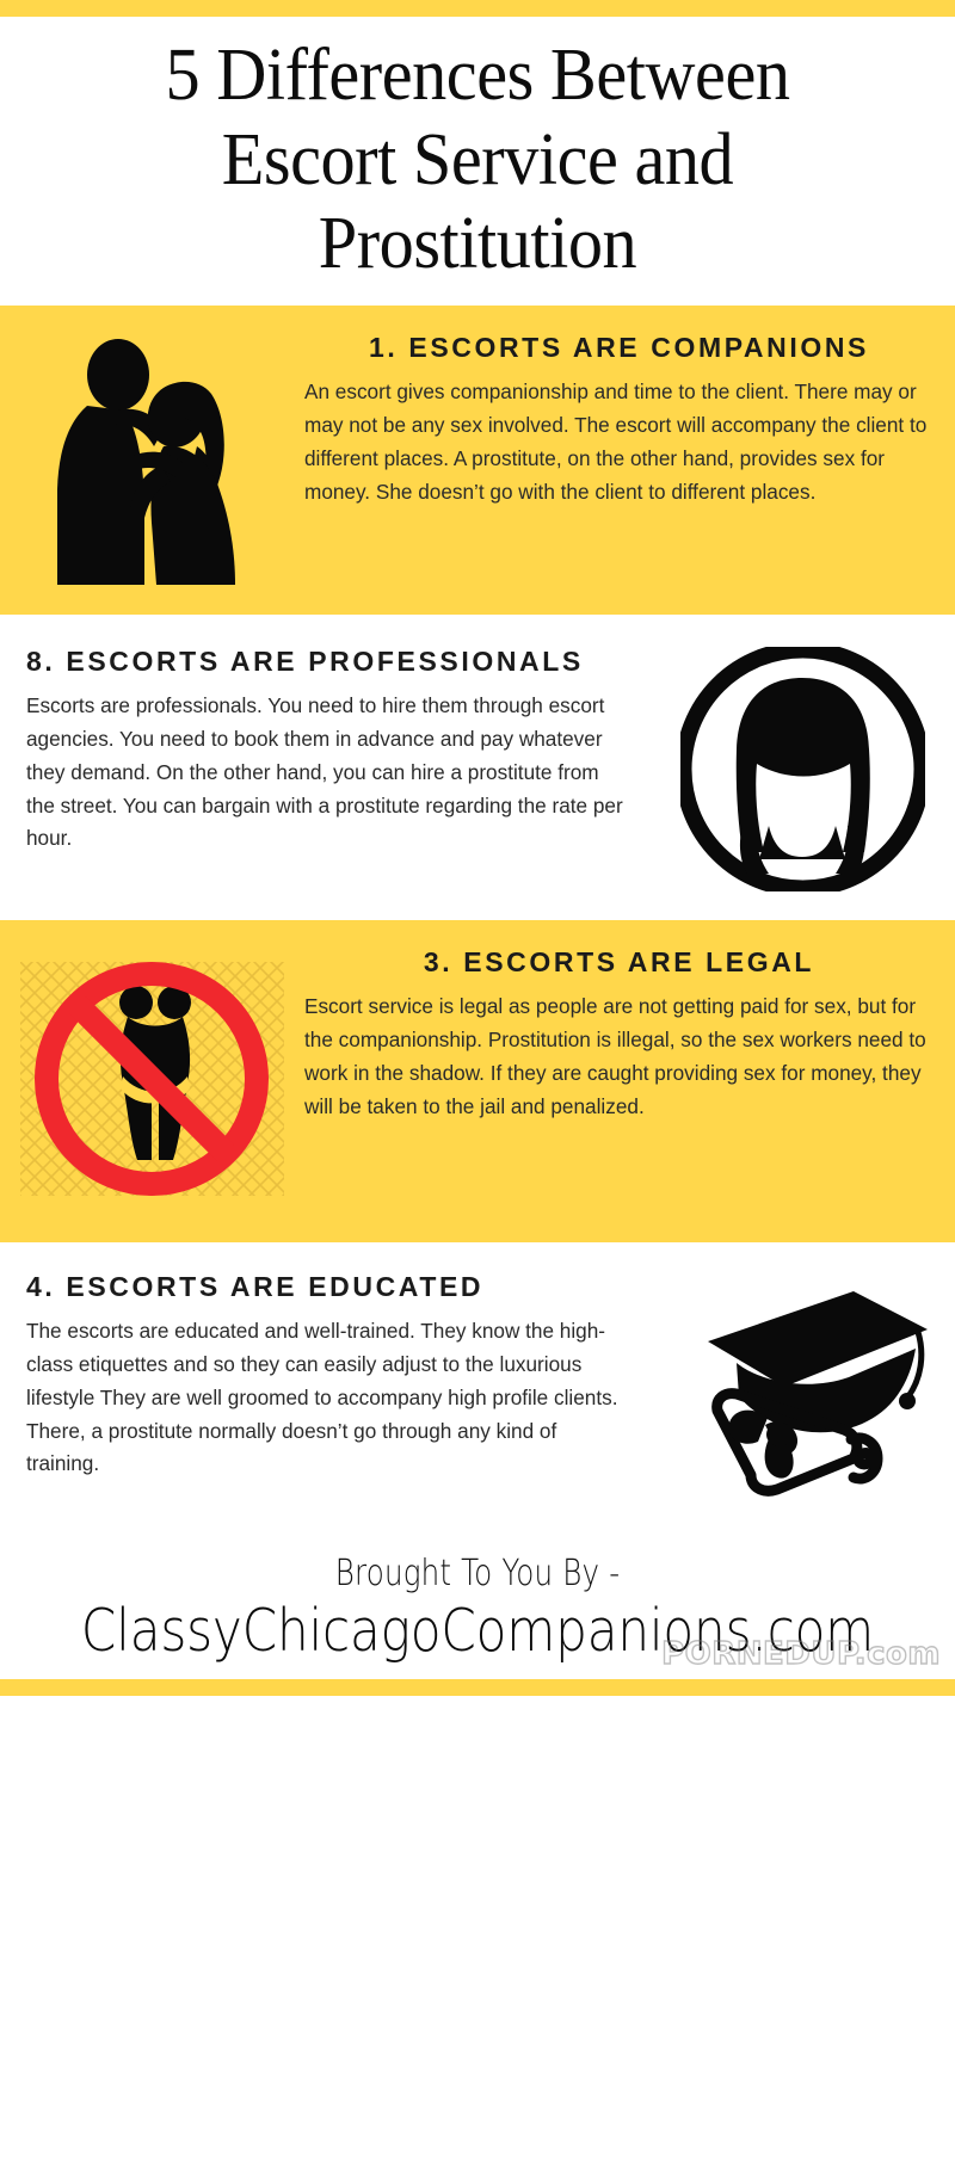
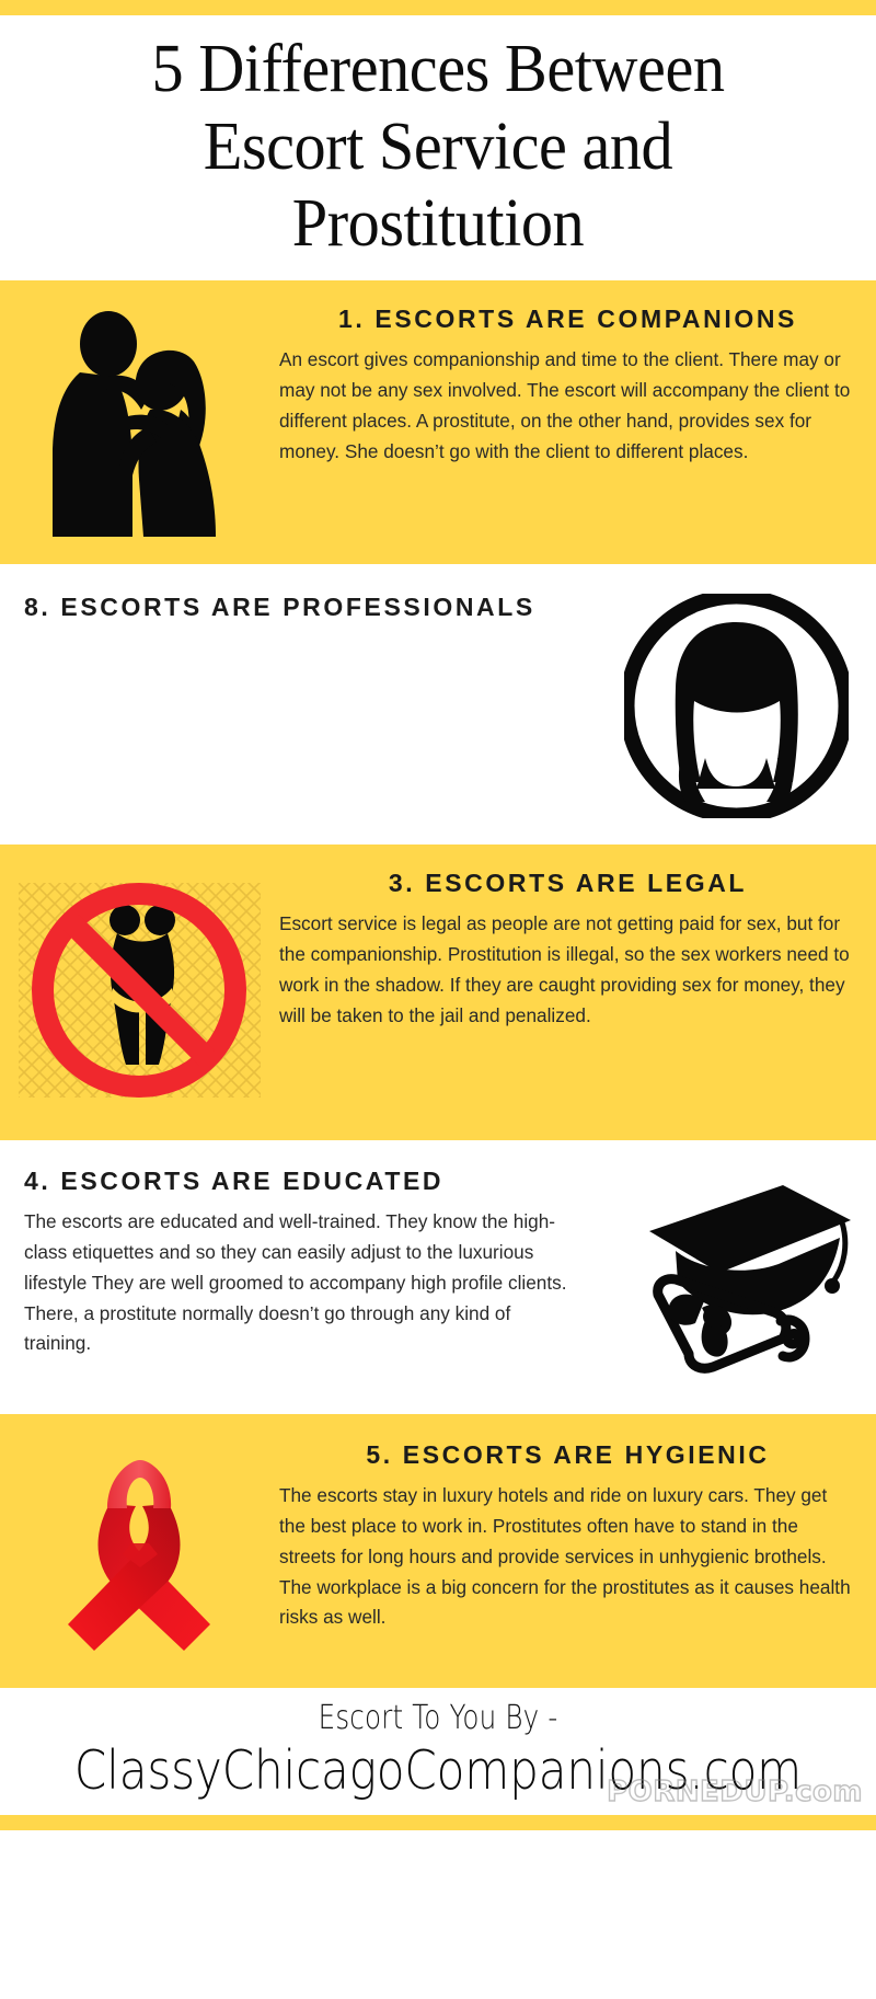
  5 Differences Between
  Escort Service and
  Prostitution
  1. ESCORTS ARE COMPANIONS
  An escort gives companionship and time to the client. There may or may not be any sex involved. The escort will accompany the client to different places. A prostitute, on the other hand, provides sex for money. She doesn’t go with the client to different places.
  8. ESCORTS ARE PROFESSIONALS
- Escorts are professionals. You need to hire them through escort agencies. You need to book them in advance and pay whatever they demand. On the other hand, you can hire a prostitute from the street. You can bargain with a prostitute regarding the rate per hour.
  3. ESCORTS ARE LEGAL
  Escort service is legal as people are not getting paid for sex, but for the companionship. Prostitution is illegal, so the sex workers need to work in the shadow. If they are caught providing sex for money, they will be taken to the jail and penalized.
  4. ESCORTS ARE EDUCATED
  The escorts are educated and well-trained. They know the high-class etiquettes and so they can easily adjust to the luxurious lifestyle They are well groomed to accompany high profile clients. There, a prostitute normally doesn’t go through any kind of training.
+ 5. ESCORTS ARE HYGIENIC
+ The escorts stay in luxury hotels and ride on luxury cars. They get the best place to work in. Prostitutes often have to stand in the streets for long hours and provide services in unhygienic brothels. The workplace is a big concern for the prostitutes as it causes health risks as well.
- Brought To You By -
+ Escort To You By -
  ClassyChicagoCompanions.com
  PORNEDUP.com
